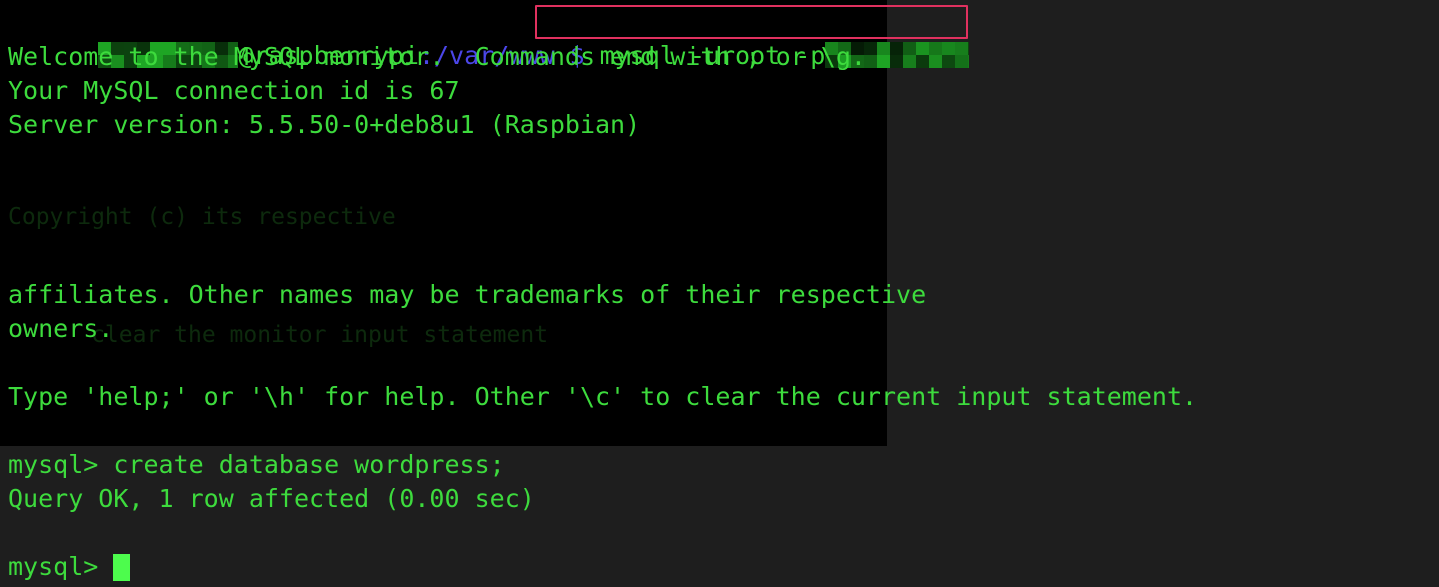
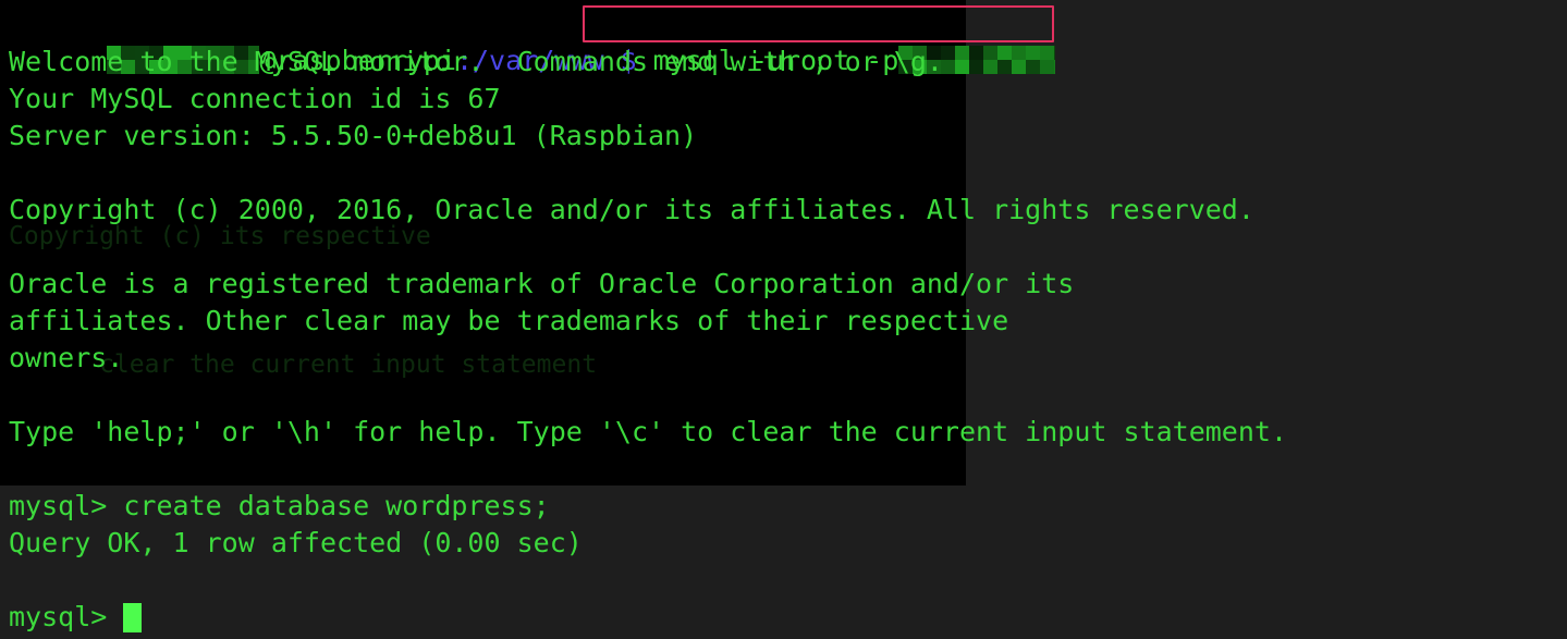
  Copyright (c) its respective
- clear the monitor input statement
+ clear the current input statement
  @raspberrypi:/var/www $ mysql -uroot -p
  Welcome to the MySQL monitor. Commands end with ; or \g.
  Your MySQL connection id is 67
  Server version: 5.5.50-0+deb8u1 (Raspbian)
+ Copyright (c) 2000, 2016, Oracle and/or its affiliates. All rights reserved.
+ Oracle is a registered trademark of Oracle Corporation and/or its
- affiliates. Other names may be trademarks of their respective
+ affiliates. Other clear may be trademarks of their respective
  owners.
- Type 'help;' or '\h' for help. Other '\c' to clear the current input statement.
+ Type 'help;' or '\h' for help. Type '\c' to clear the current input statement.
  mysql> create database wordpress;
  Query OK, 1 row affected (0.00 sec)
  mysql>
